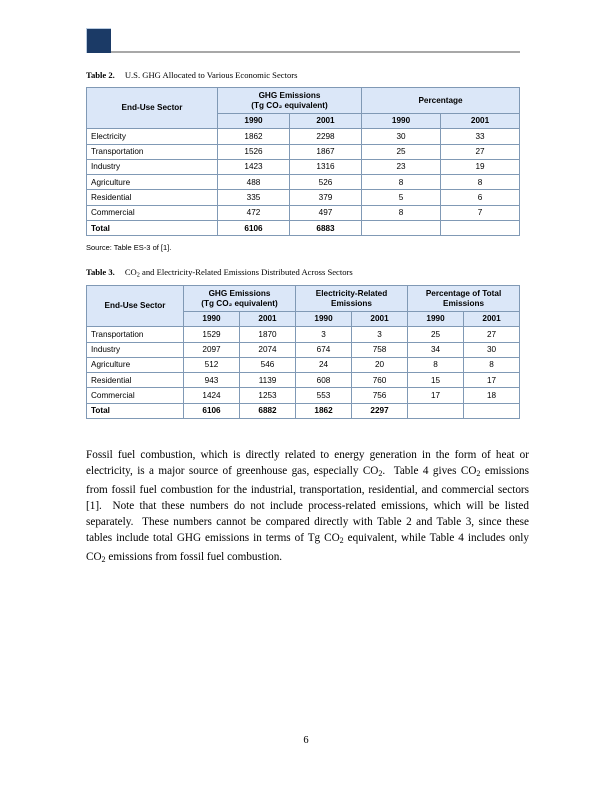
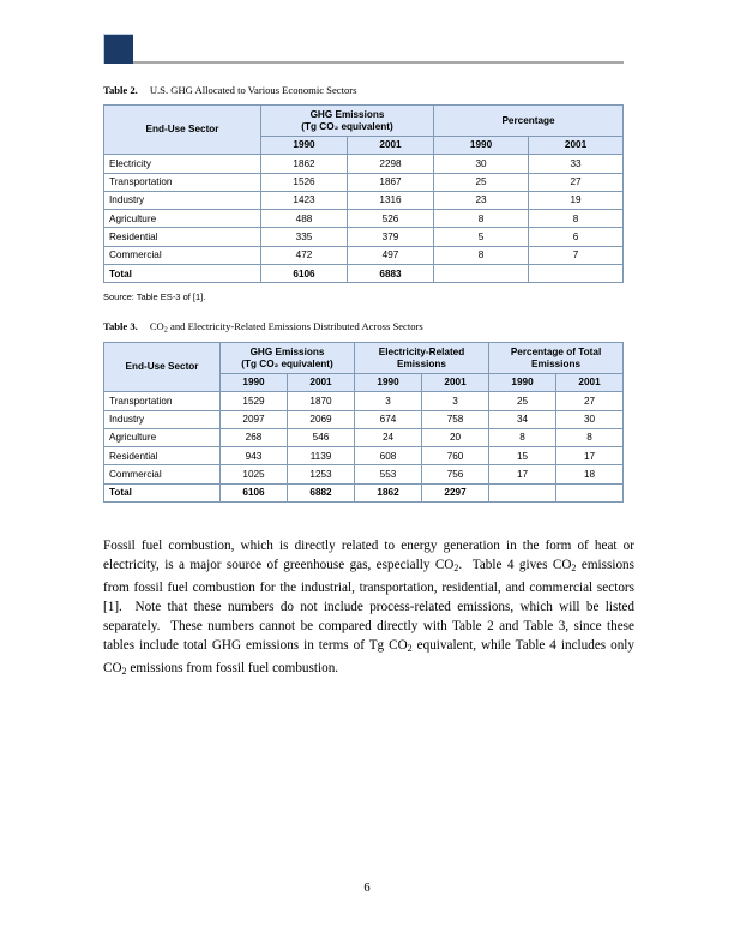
  Table 2. U.S. GHG Allocated to Various Economic Sectors
  End-Use Sector	GHG Emissions (Tg CO₂ equivalent)	Percentage
  1990	2001	1990	2001
  Electricity	1862	2298	30	33
  Transportation	1526	1867	25	27
  Industry	1423	1316	23	19
  Agriculture	488	526	8	8
  Residential	335	379	5	6
  Commercial	472	497	8	7
  Total	6106	6883
  Source: Table ES-3 of [1].
  Table 3. CO and Electricity-Related Emissions Distributed Across Sectors
  End-Use Sector	GHG Emissions (Tg CO₂ equivalent)	Electricity-Related Emissions	Percentage of Total Emissions
  1990	2001	1990	2001	1990	2001
  Transportation	1529	1870	3	3	25	27
- Industry	2097	2074	674	758	34	30
+ Industry	2097	2069	674	758	34	30
- Agriculture	512	546	24	20	8	8
+ Agriculture	268	546	24	20	8	8
  Residential	943	1139	608	760	15	17
- Commercial	1424	1253	553	756	17	18
+ Commercial	1025	1253	553	756	17	18
  Total	6106	6882	1862	2297
  Fossil fuel combustion, which is directly related to energy generation in the form of heat or electricity, is a major source of greenhouse gas, especially CO2. Table 4 gives CO2 emissions from fossil fuel combustion for the industrial, transportation, residential, and commercial sectors [1]. Note that these numbers do not include process-related emissions, which will be listed separately. These numbers cannot be compared directly with Table 2 and Table 3, since these tables include total GHG emissions in terms of Tg CO2 equivalent, while Table 4 includes only CO2 emissions from fossil fuel combustion.
  6
